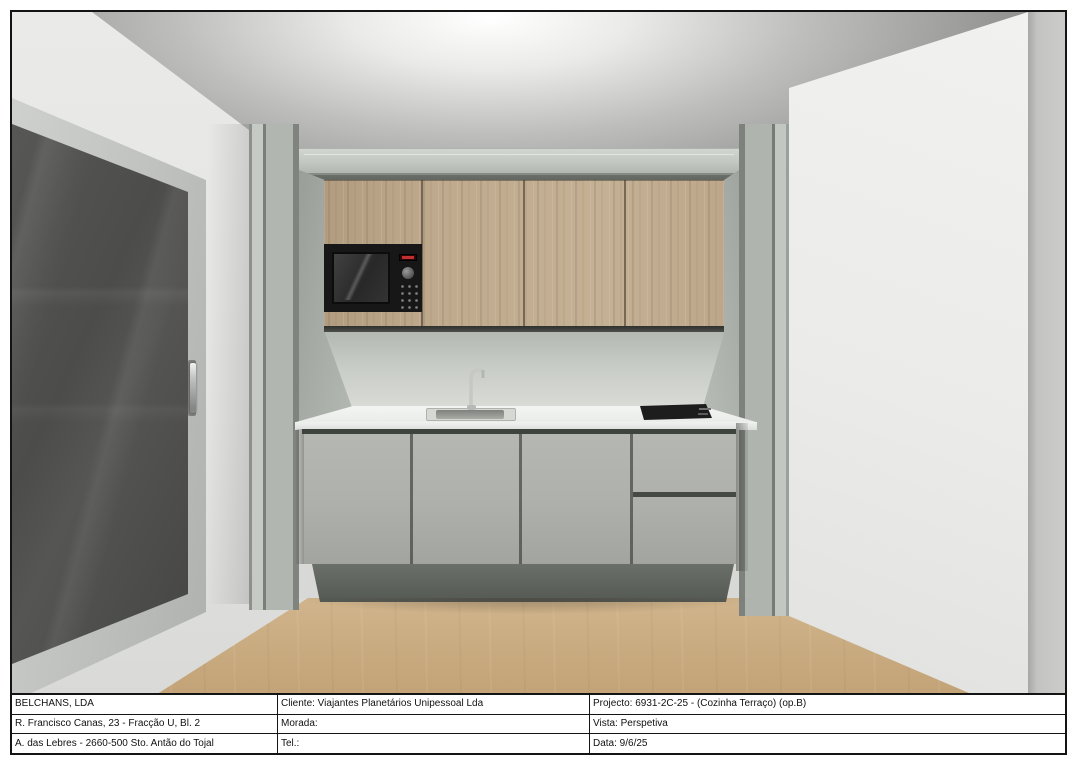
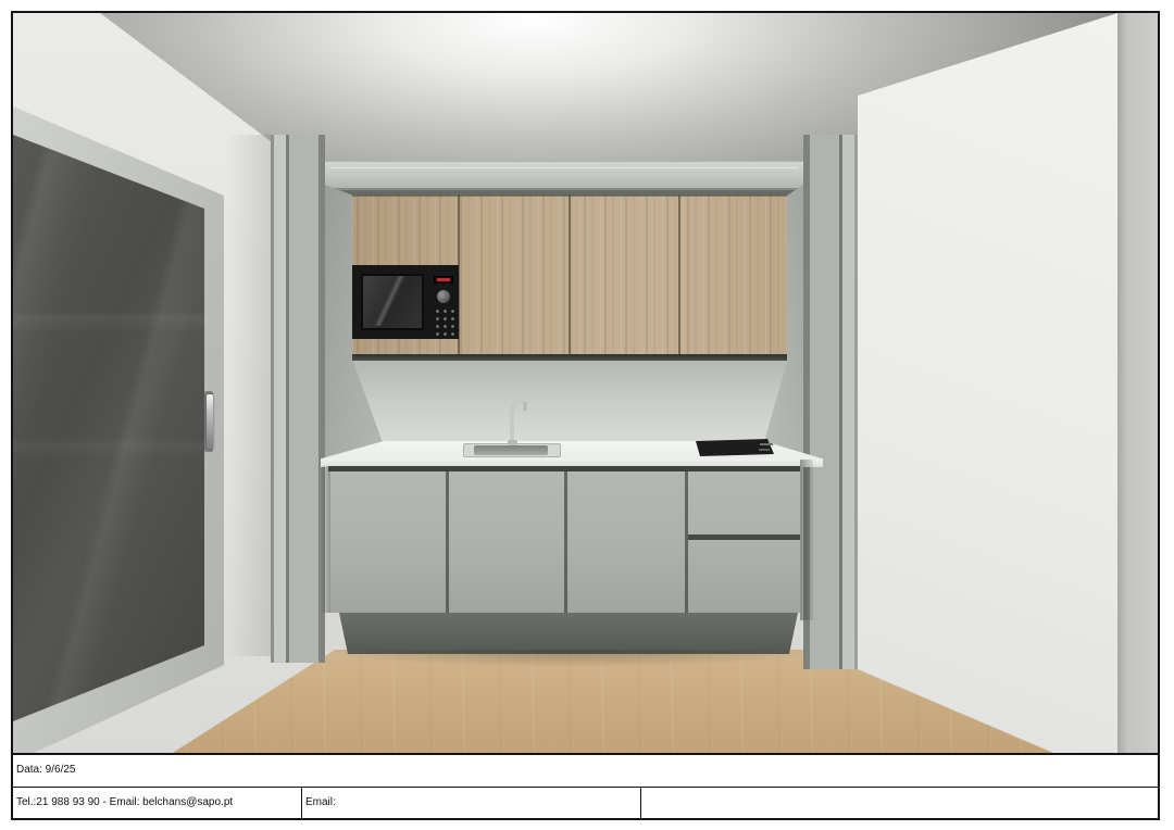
- BELCHANS, LDA
- Cliente: Viajantes Planetários Unipessoal Lda
- Projecto: 6931-2C-25 - (Cozinha Terraço) (op.B)
- R. Francisco Canas, 23 - Fracção U, Bl. 2
- Morada:
- Vista: Perspetiva
- A. das Lebres - 2660-500 Sto. Antão do Tojal
- Tel.:
  Data: 9/6/25
+ Tel.:21 988 93 90 - Email: belchans@sapo.pt
+ Email:
